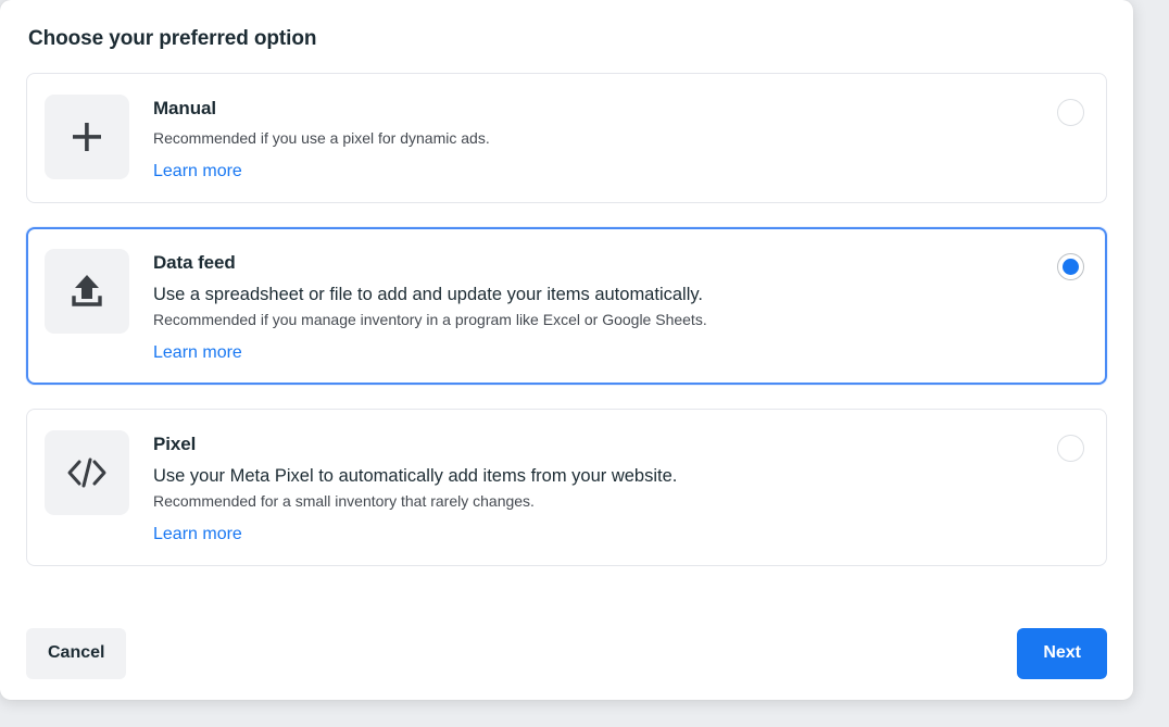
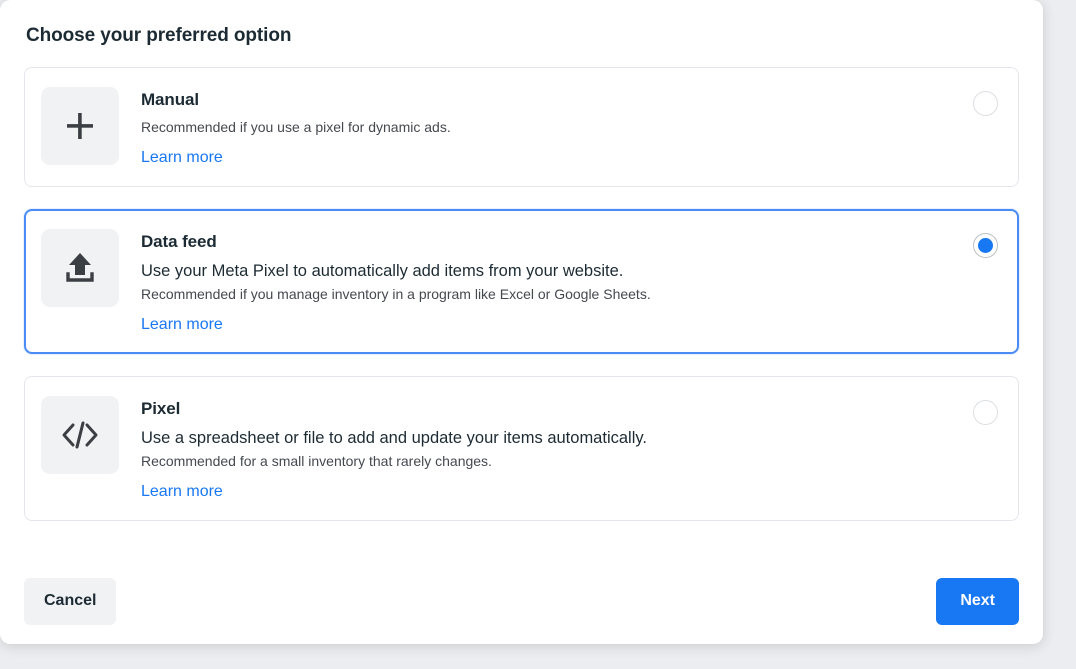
  Choose your preferred option
  Manual
  Recommended if you use a pixel for dynamic ads.
  Learn more
  Data feed
- Use a spreadsheet or file to add and update your items automatically.
+ Use your Meta Pixel to automatically add items from your website.
  Recommended if you manage inventory in a program like Excel or Google Sheets.
  Learn more
  Pixel
- Use your Meta Pixel to automatically add items from your website.
+ Use a spreadsheet or file to add and update your items automatically.
  Recommended for a small inventory that rarely changes.
  Learn more
  Cancel
  Next
